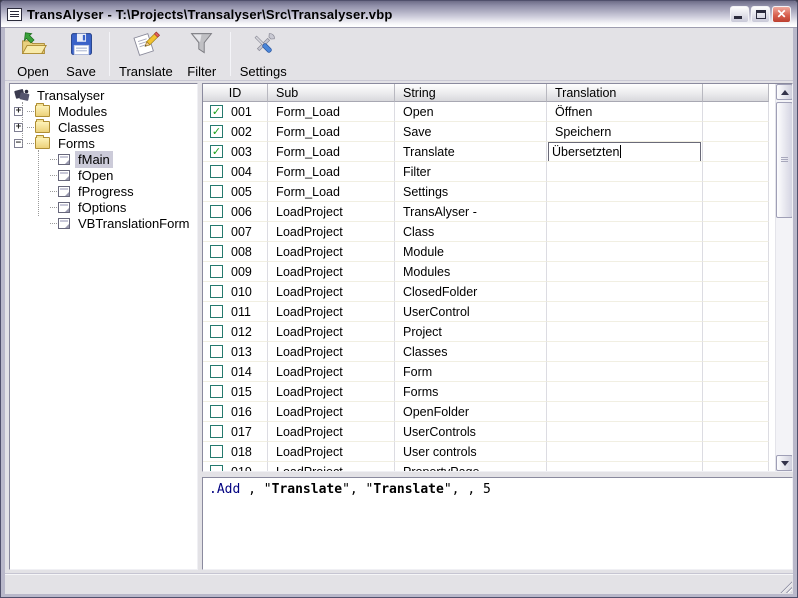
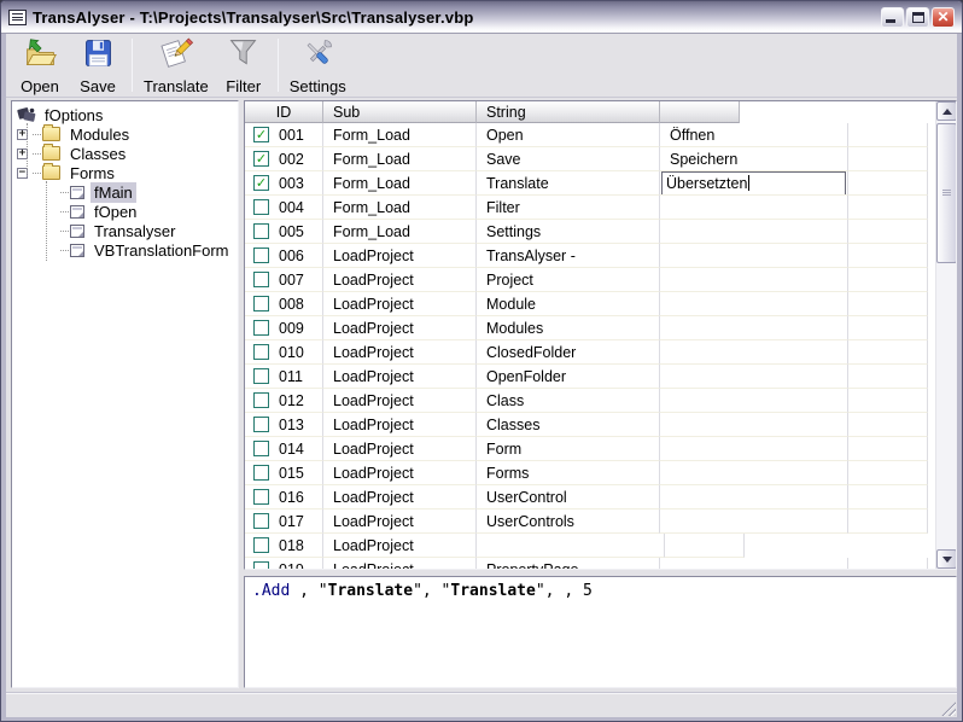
  TransAlyser - T:\Projects\Transalyser\Src\Transalyser.vbp
  ✕
  Open
  Save
  Translate
  Filter
  Settings
- Transalyser
+ fOptions
  +
  Modules
  +
  Classes
  −
  Forms
  fMain
  fOpen
- fProgress
- fOptions
+ Transalyser
  VBTranslationForm
  ID
  Sub
  String
- Translation
  ✓
  001
  Form_Load
  Open
  Öffnen
  ✓
  002
  Form_Load
  Save
  Speichern
  ✓
  003
  Form_Load
  Translate
  Übersetzten
  004
  Form_Load
  Filter
  005
  Form_Load
  Settings
  006
  LoadProject
  TransAlyser -
  007
  LoadProject
- Class
+ Project
  008
  LoadProject
  Module
  009
  LoadProject
  Modules
  010
  LoadProject
  ClosedFolder
  011
  LoadProject
- UserControl
+ OpenFolder
  012
  LoadProject
- Project
+ Class
  013
  LoadProject
  Classes
  014
  LoadProject
  Form
  015
  LoadProject
  Forms
  016
  LoadProject
- OpenFolder
+ UserControl
  017
  LoadProject
  UserControls
  018
  LoadProject
- User controls
  .Add , "Translate", "Translate", , 5
